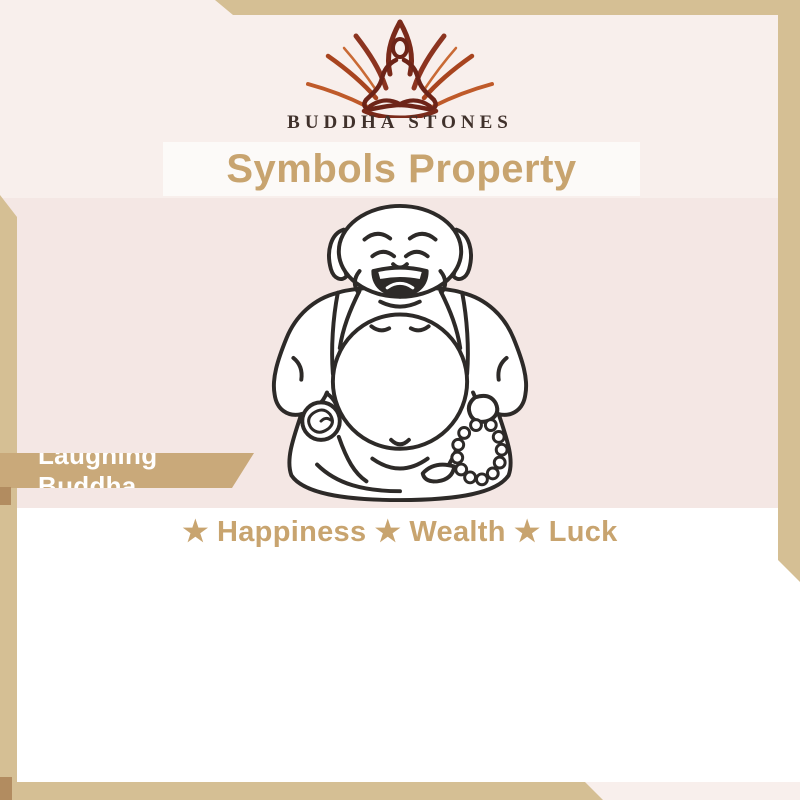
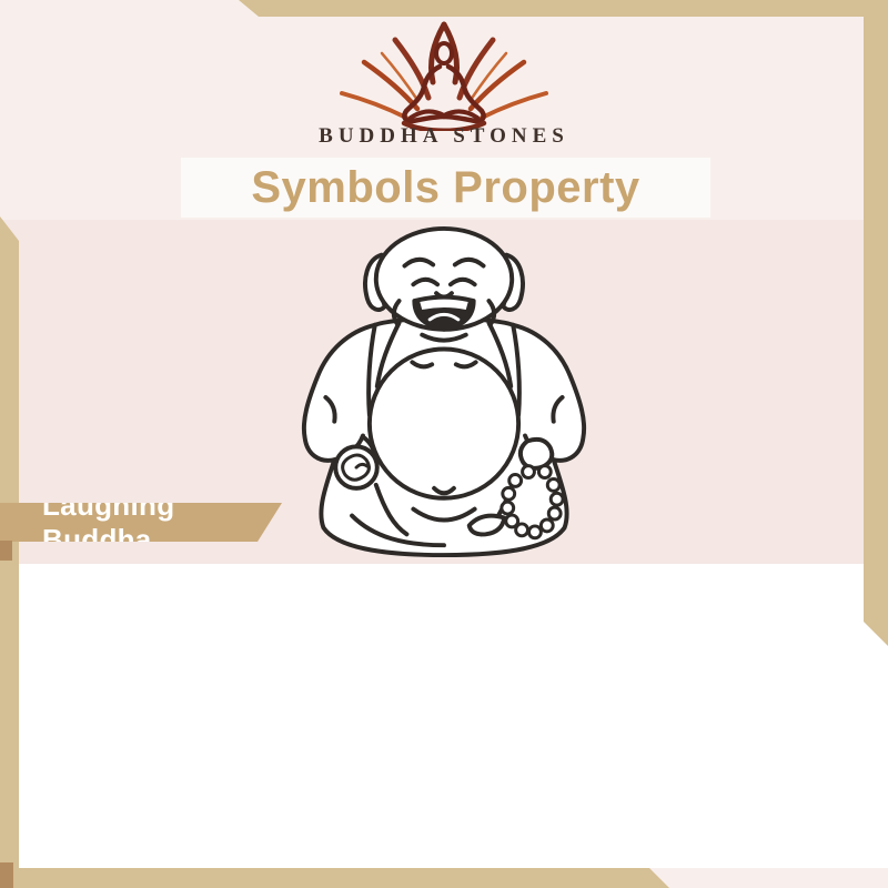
  BUDDHA STONES
  Symbols Property
  Laughing Buddha
- ★ Happiness ★ Wealth ★ Luck
